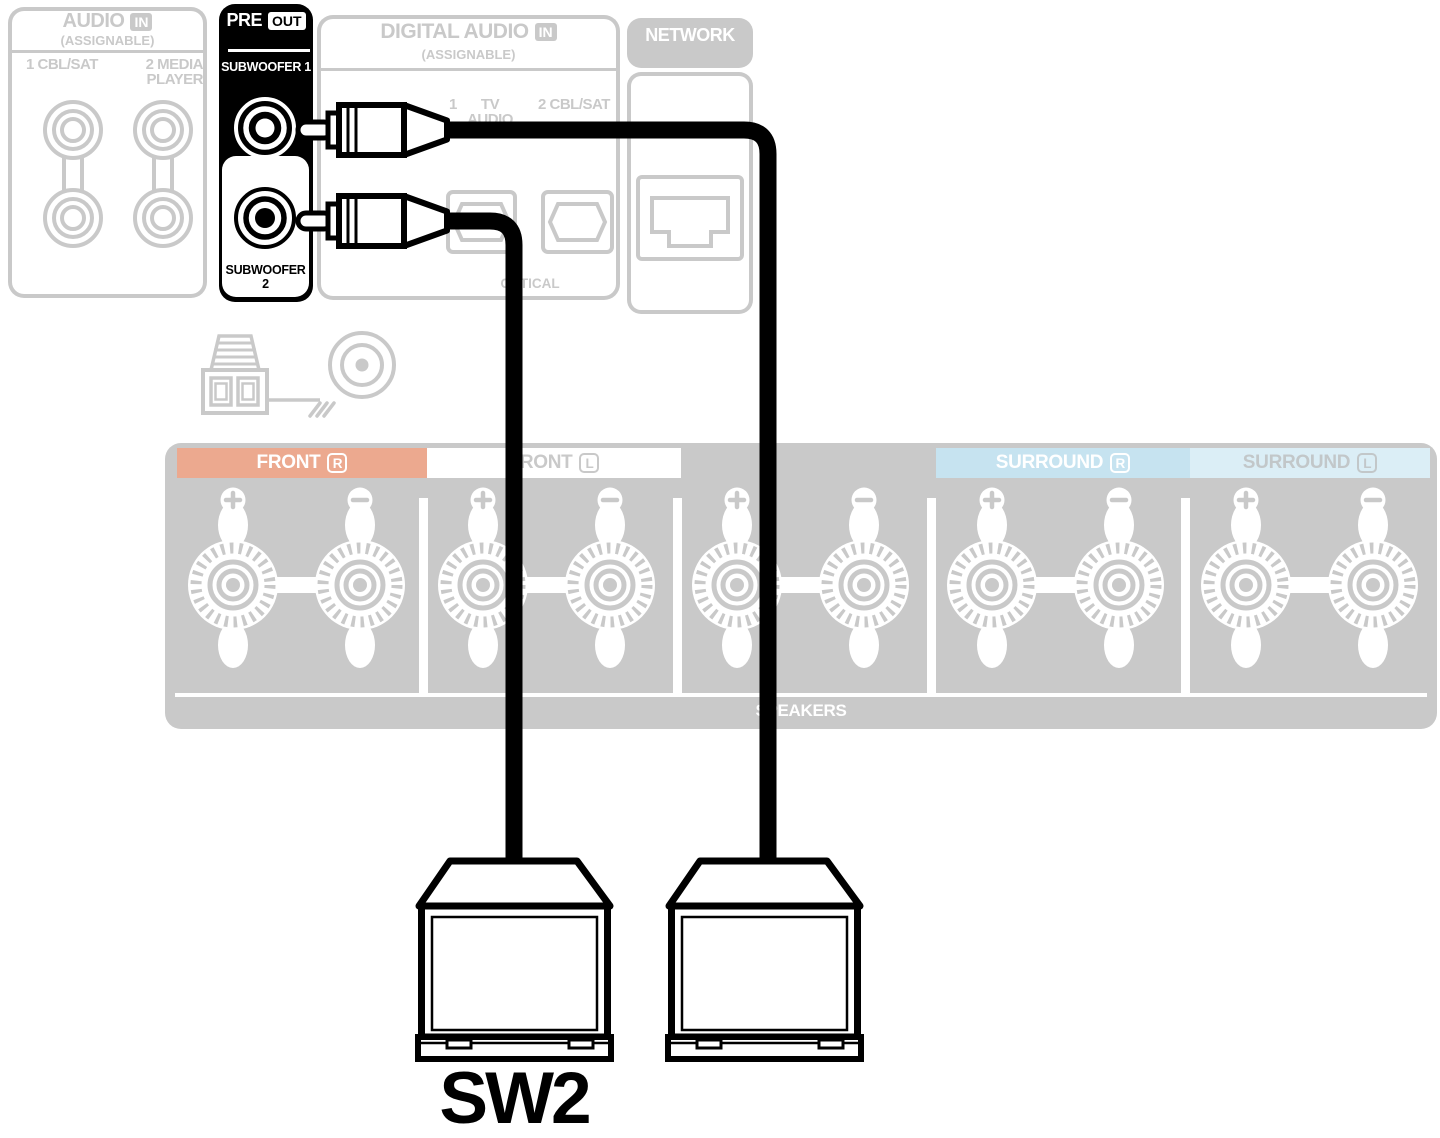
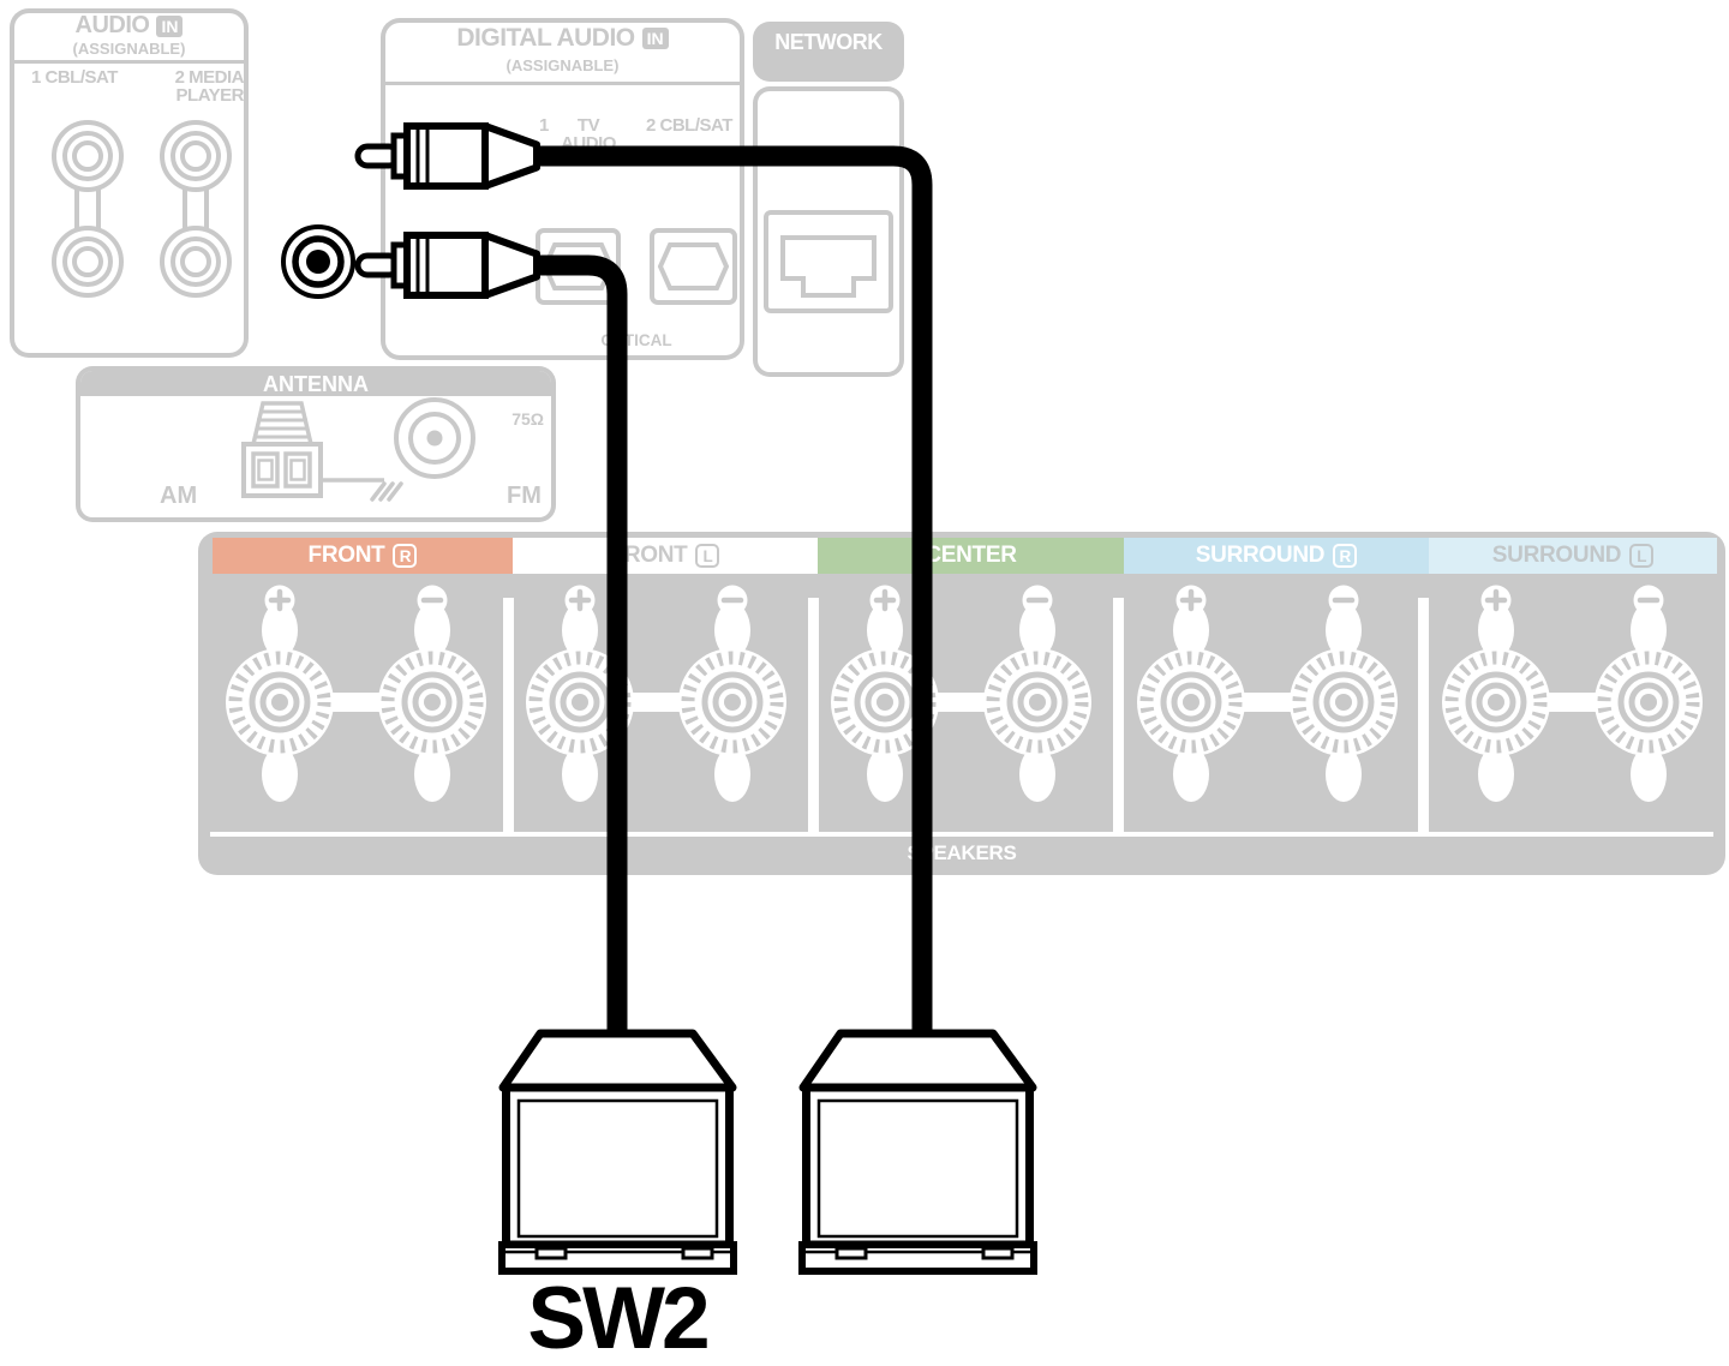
  AUDIO
  IN
  (ASSIGNABLE)
  1 CBL/SAT
  2 MEDIA
  PLAYER
- PRE
- OUT
- SUBWOOFER 1
- SUBWOOFER 2
  DIGITAL AUDIO
  IN
  (ASSIGNABLE)
  1
  TV
  AUDIO
  2 CBL/SAT
  TICAL
  NETWORK
+ ANTENNA
+ 75Ω
+ AM
+ FM
  FRONT
  R
  RONT
  L
+ CENTER
  SURROUND
  R
  SURROUND
  L
  EAKERS
  SW2
